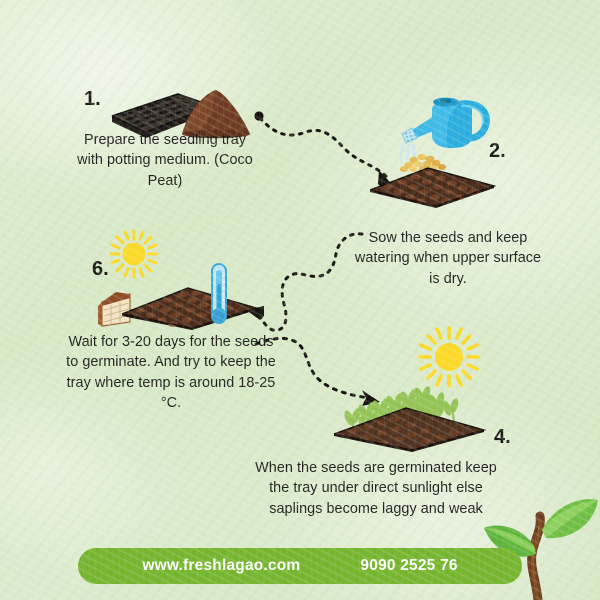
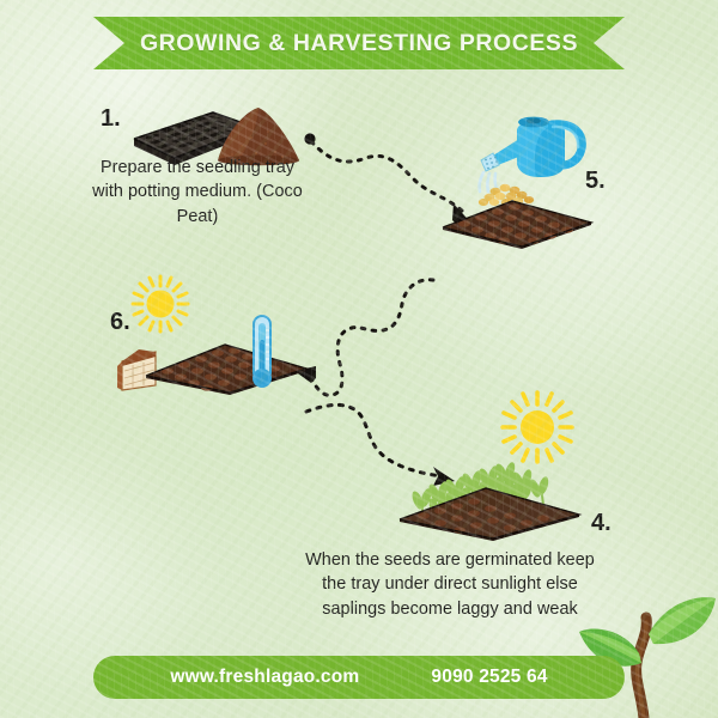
+ GROWING & HARVESTING PROCESS
  1.
  Prepare the seedling tray with potting medium. (Coco Peat)
- 2.
+ 5.
- Sow the seeds and keep watering when upper surface is dry.
  6.
- Wait for 3-20 days for the seeds to germinate. And try to keep the tray where temp is around 18-25 °C.
  4.
  When the seeds are germinated keep the tray under direct sunlight else saplings become laggy and weak
  www.freshlagao.com
- 9090 2525 76
+ 9090 2525 64
